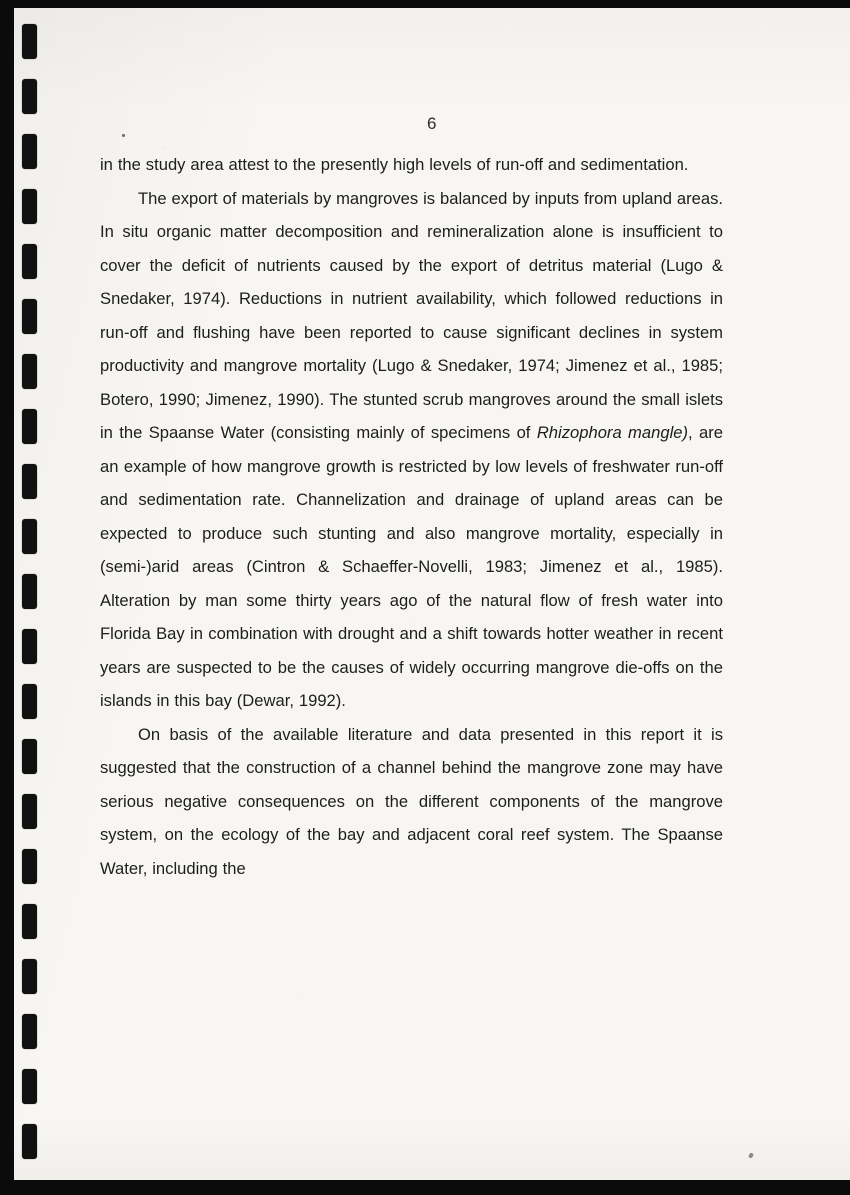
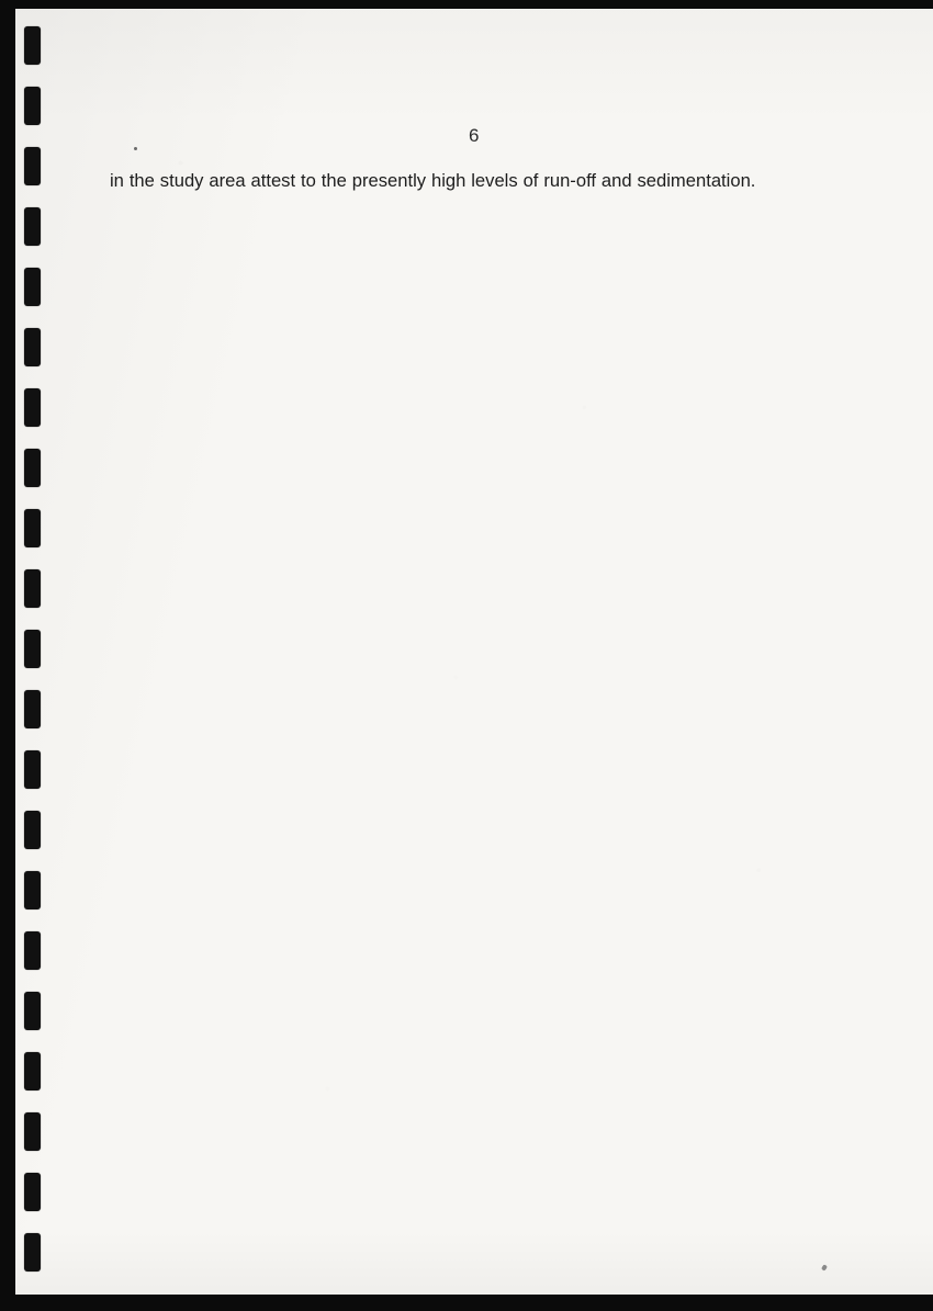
  6
  in the study area attest to the presently high levels of run-off and sedimentation.
- The export of materials by mangroves is balanced by inputs from upland areas. In situ organic matter decomposition and remineralization alone is insufficient to cover the deficit of nutrients caused by the export of detritus material (Lugo & Snedaker, 1974). Reductions in nutrient availability, which followed reductions in run-off and flushing have been reported to cause significant declines in system productivity and mangrove mortality (Lugo & Snedaker, 1974; Jimenez et al., 1985; Botero, 1990; Jimenez, 1990). The stunted scrub mangroves around the small islets in the Spaanse Water (consisting mainly of specimens of Rhizophora mangle), are an example of how mangrove growth is restricted by low levels of freshwater run-off and sedimentation rate. Channelization and drainage of upland areas can be expected to produce such stunting and also mangrove mortality, especially in (semi-)arid areas (Cintron & Schaeffer-Novelli, 1983; Jimenez et al., 1985). Alteration by man some thirty years ago of the natural flow of fresh water into Florida Bay in combination with drought and a shift towards hotter weather in recent years are suspected to be the causes of widely occurring mangrove die-offs on the islands in this bay (Dewar, 1992).
- On basis of the available literature and data presented in this report it is suggested that the construction of a channel behind the mangrove zone may have serious negative consequences on the different components of the mangrove system, on the ecology of the bay and adjacent coral reef system. The Spaanse Water, including the
